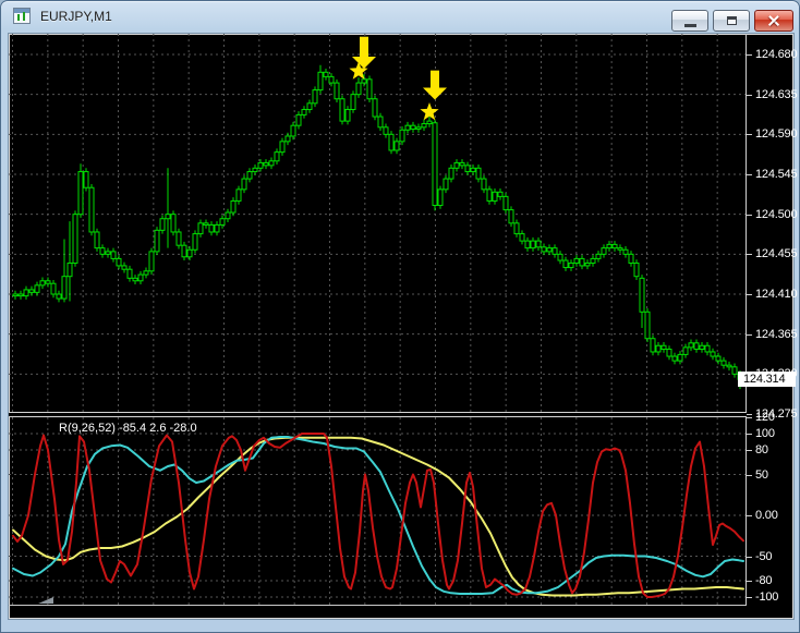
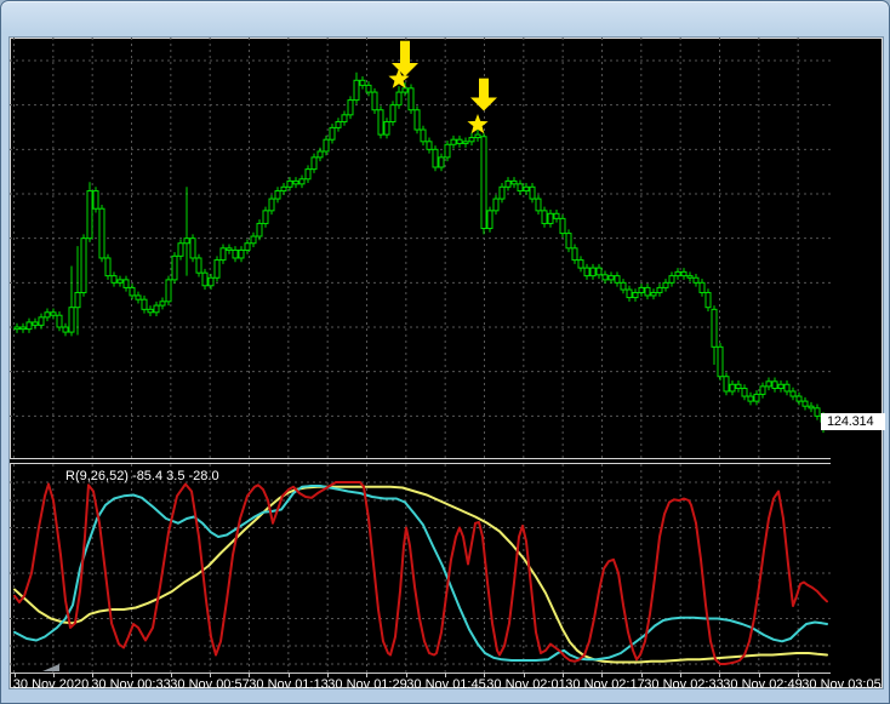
- EURJPY,M1
- R(9,26,52) -85.4 2.6 -28.0
+ R(9,26,52) -85.4 3.5 -28.0
- 124.680
- 124.635
- 124.590
- 124.545
- 124.500
- 124.455
- 124.410
- 124.365
- 124.275
- 120
- 100
- 80
- 50
- 0.00
- -50
- -80
- -100
  124.314
+ 30 Nov 2020
+ 30 Nov 00:33
+ 30 Nov 00:57
+ 30 Nov 01:13
+ 30 Nov 01:29
+ 30 Nov 01:45
+ 30 Nov 02:01
+ 30 Nov 02:17
+ 30 Nov 02:33
+ 30 Nov 02:49
+ 30 Nov 03:05
